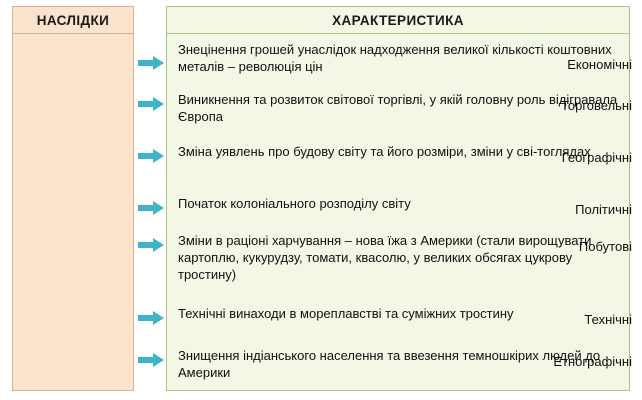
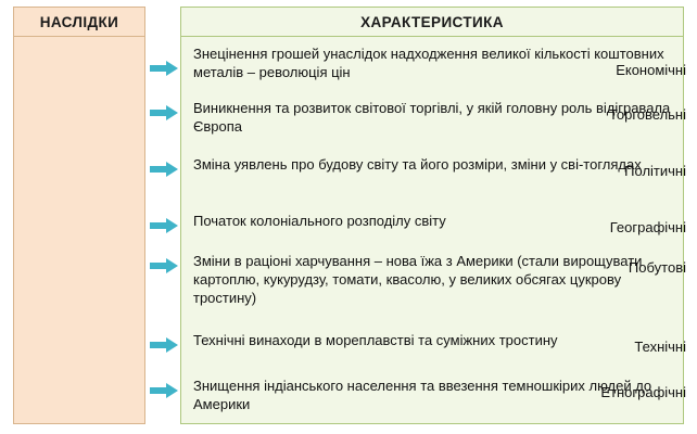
  НАСЛІДКИ
  ХАРАКТЕРИСТИКА
  Економічні
  Знецінення грошей унаслідок надходження великої кількості коштовних металів – революція цін
  Торговельні
  Виникнення та розвиток світової торгівлі, у якій головну роль відігравала Європа
- Географічні
+ Політичні
  Зміна уявлень про будову світу та його розміри, зміни у сві-тоглядах
- Політичні
+ Географічні
  Початок колоніального розподілу світу
  Побутові
  Зміни в раціоні харчування – нова їжа з Америки (стали вирощувати картоплю, кукурудзу, томати, квасолю, у великих обсягах цукрову тростину)
  Технічні
  Технічні винаходи в мореплавстві та суміжних тростину
  Етнографічні
  Знищення індіанського населення та ввезення темношкірих людей до Америки
